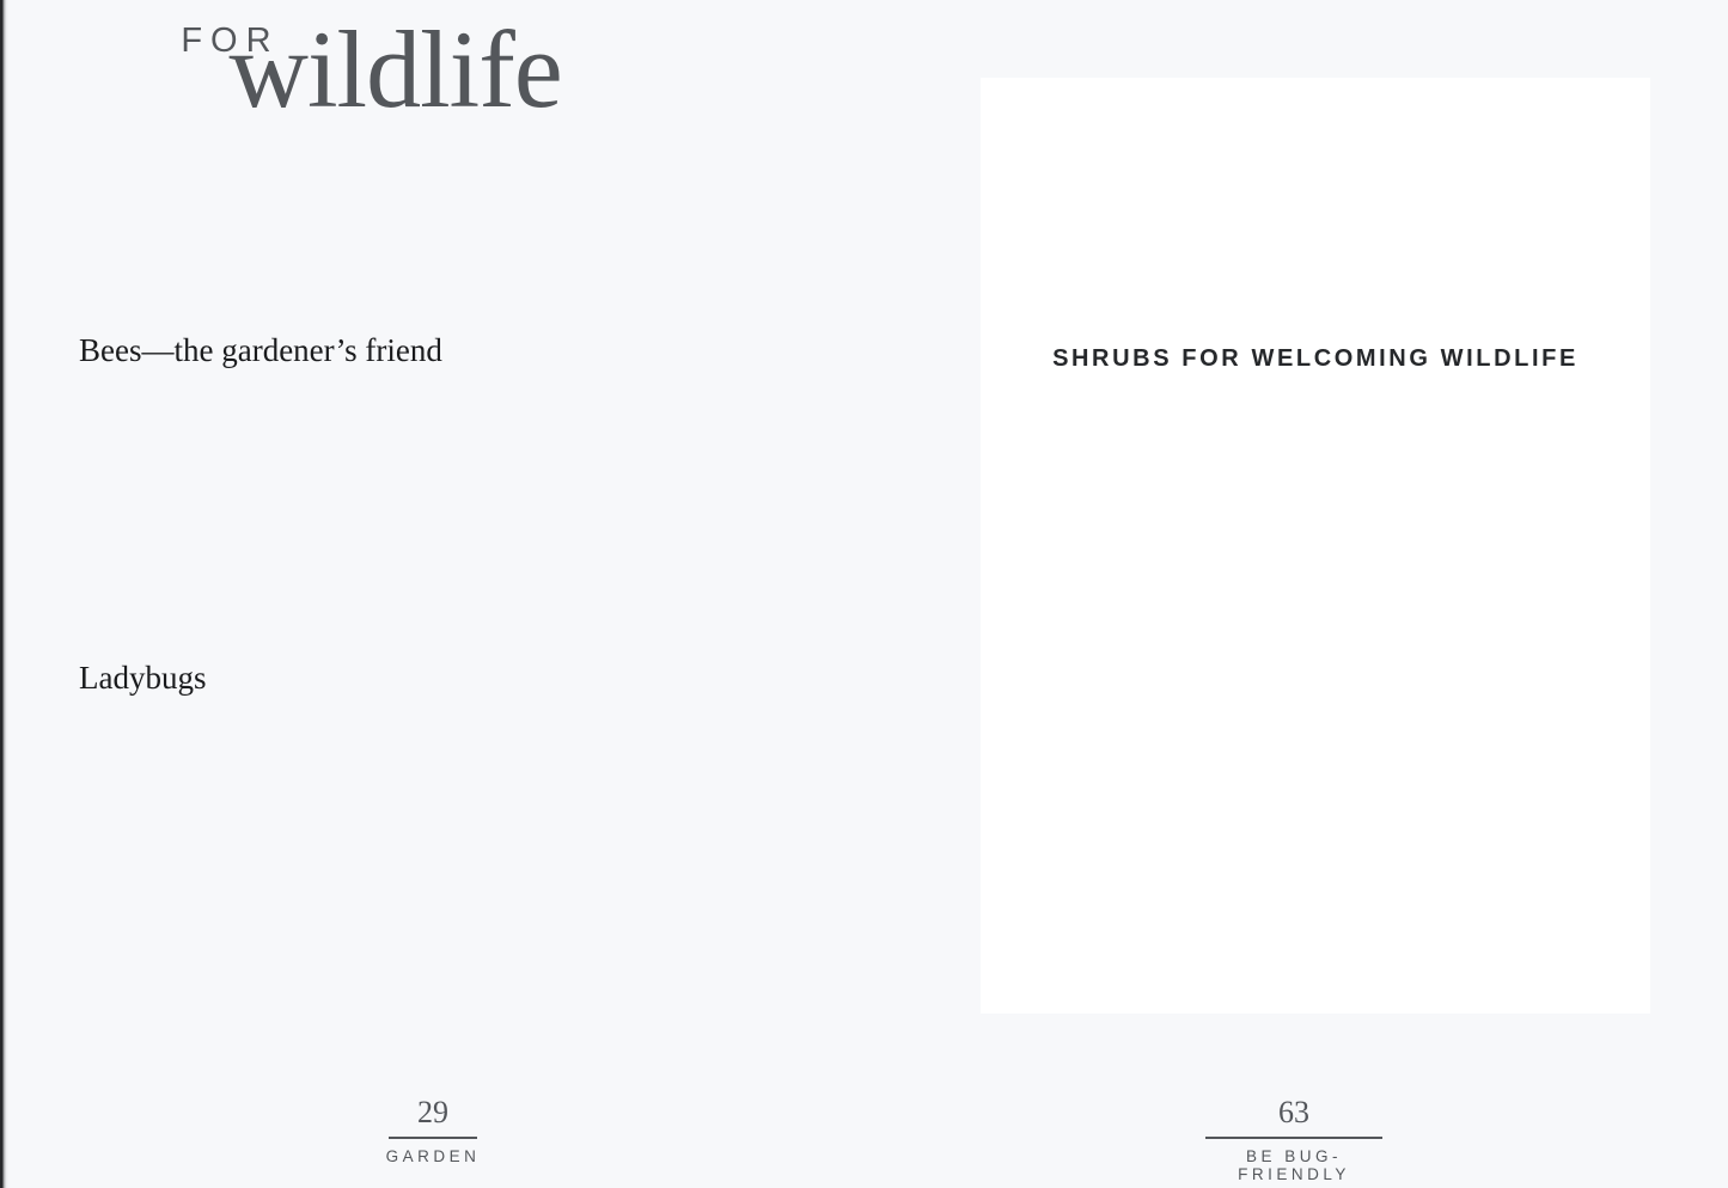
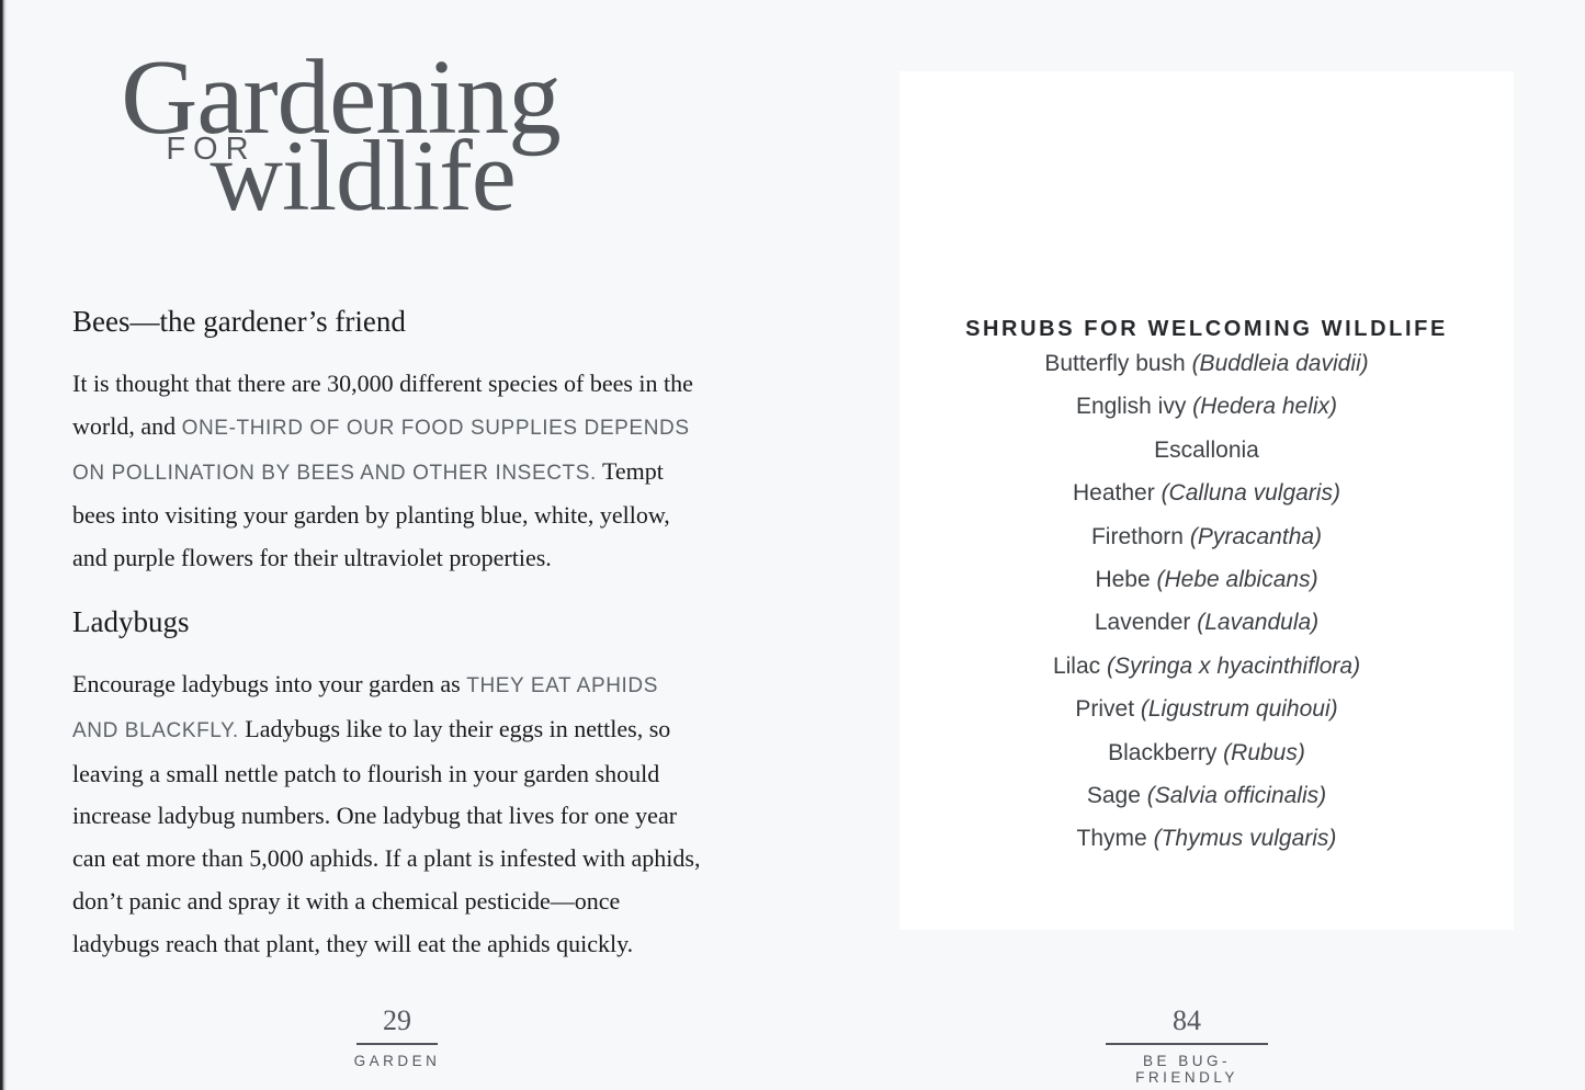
+ Gardening
  FOR wildlife
  Bees—the gardener’s friend
+ It is thought that there are 30,000 different species of bees in the world, and ONE-THIRD OF OUR FOOD SUPPLIES DEPENDS ON POLLINATION BY BEES AND OTHER INSECTS. Tempt bees into visiting your garden by planting blue, white, yellow, and purple flowers for their ultraviolet properties.
  Ladybugs
+ Encourage ladybugs into your garden as THEY EAT APHIDS AND BLACKFLY. Ladybugs like to lay their eggs in nettles, so leaving a small nettle patch to flourish in your garden should increase ladybug numbers. One ladybug that lives for one year can eat more than 5,000 aphids. If a plant is infested with aphids, don’t panic and spray it with a chemical pesticide—once ladybugs reach that plant, they will eat the aphids quickly.
  29
  GARDEN
  SHRUBS FOR WELCOMING WILDLIFE
+ Butterfly bush (Buddleia davidii)
+ English ivy (Hedera helix)
+ Escallonia
+ Heather (Calluna vulgaris)
+ Firethorn (Pyracantha)
+ Hebe (Hebe albicans)
+ Lavender (Lavandula)
+ Lilac (Syringa x hyacinthiflora)
+ Privet (Ligustrum quihoui)
+ Blackberry (Rubus)
+ Sage (Salvia officinalis)
+ Thyme (Thymus vulgaris)
- 63
+ 84
  BE BUG-FRIENDLY
